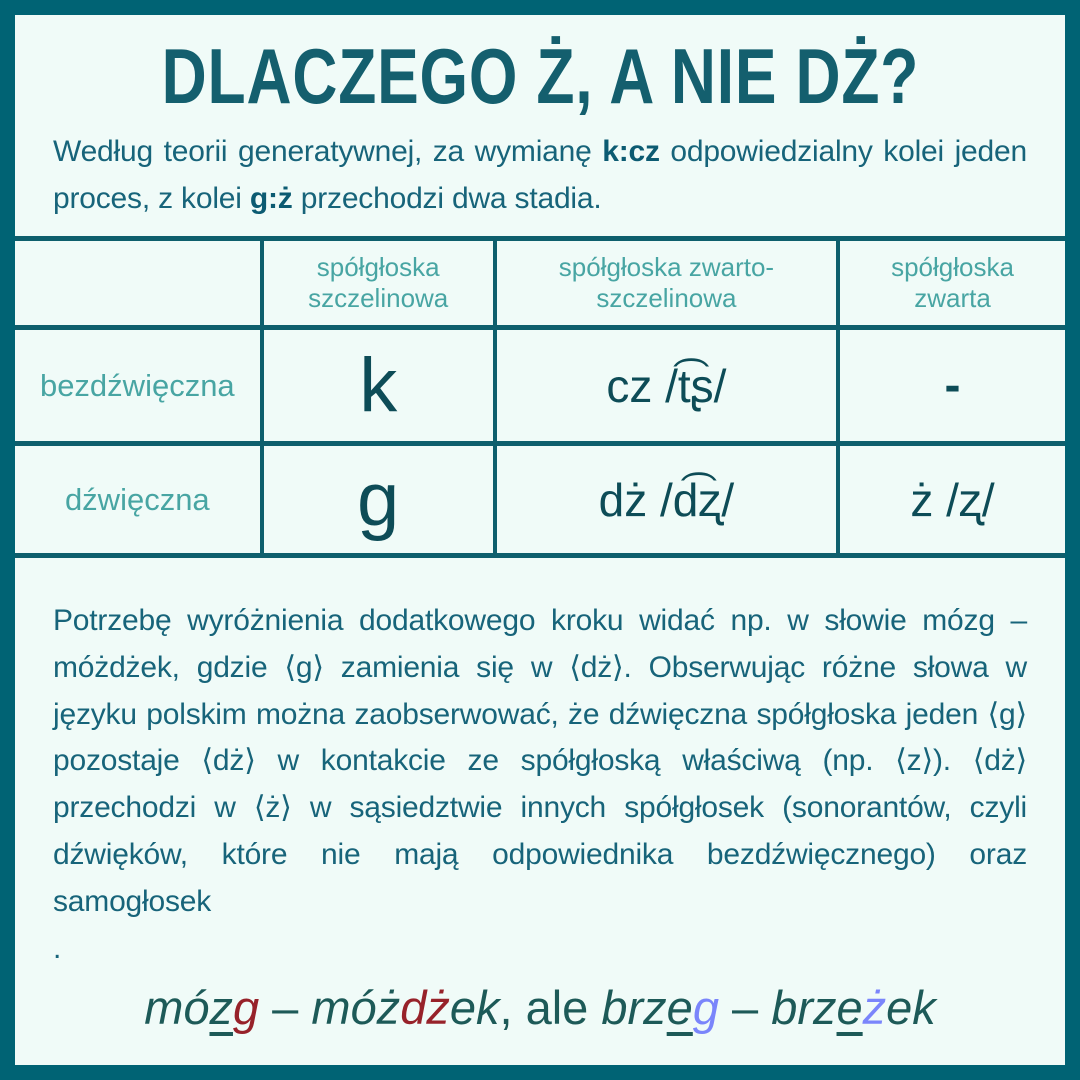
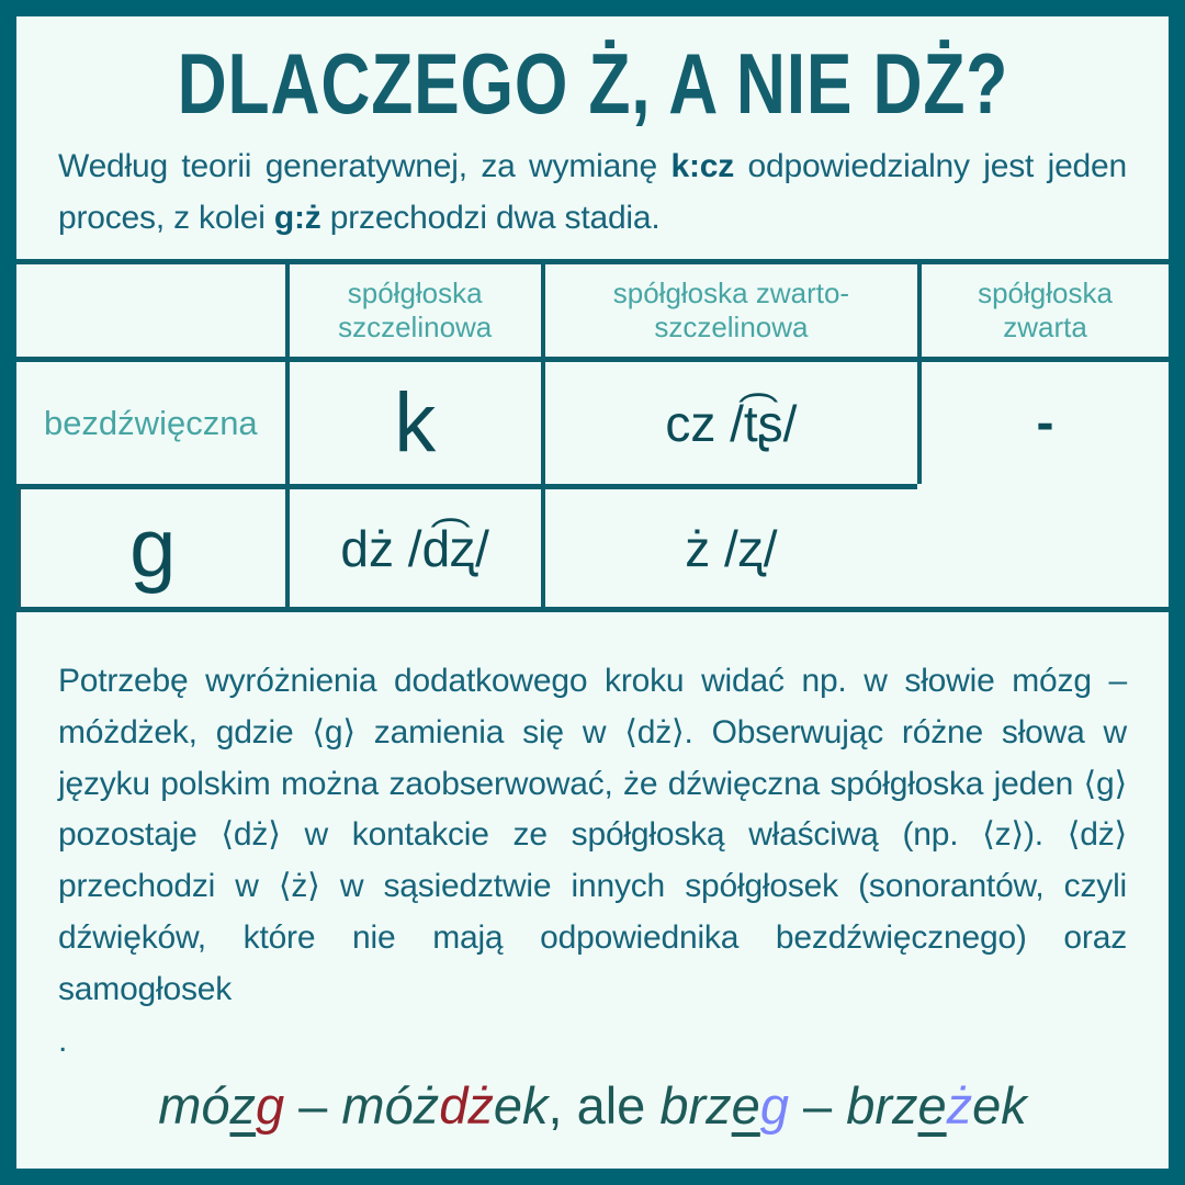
  DLACZEGO Ż, A NIE DŻ?
- Według teorii generatywnej, za wymianę k:cz odpowiedzialny kolei jeden proces, z kolei g:ż przechodzi dwa stadia.
+ Według teorii generatywnej, za wymianę k:cz odpowiedzialny jest jeden proces, z kolei g:ż przechodzi dwa stadia.
  spółgłoska szczelinowa
  spółgłoska zwarto-szczelinowa
  spółgłoska zwarta
  bezdźwięczna
  k
  cz /t͡ʂ/
  -
- dźwięczna
  g
  dż /d͡ʐ/
  ż /ʐ/
  Potrzebę wyróżnienia dodatkowego kroku widać np. w słowie mózg – móżdżek, gdzie ⟨g⟩ zamienia się w ⟨dż⟩. Obserwując różne słowa w języku polskim można zaobserwować, że dźwięczna spółgłoska jeden ⟨g⟩ pozostaje ⟨dż⟩ w kontakcie ze spółgłoską właściwą (np. ⟨z⟩). ⟨dż⟩ przechodzi w ⟨ż⟩ w sąsiedztwie innych spółgłosek (sonorantów, czyli dźwięków, które nie mają odpowiednika bezdźwięcznego) oraz samogłosek
  .
  mózg – móżdżek, ale brzeg – brzeżek
